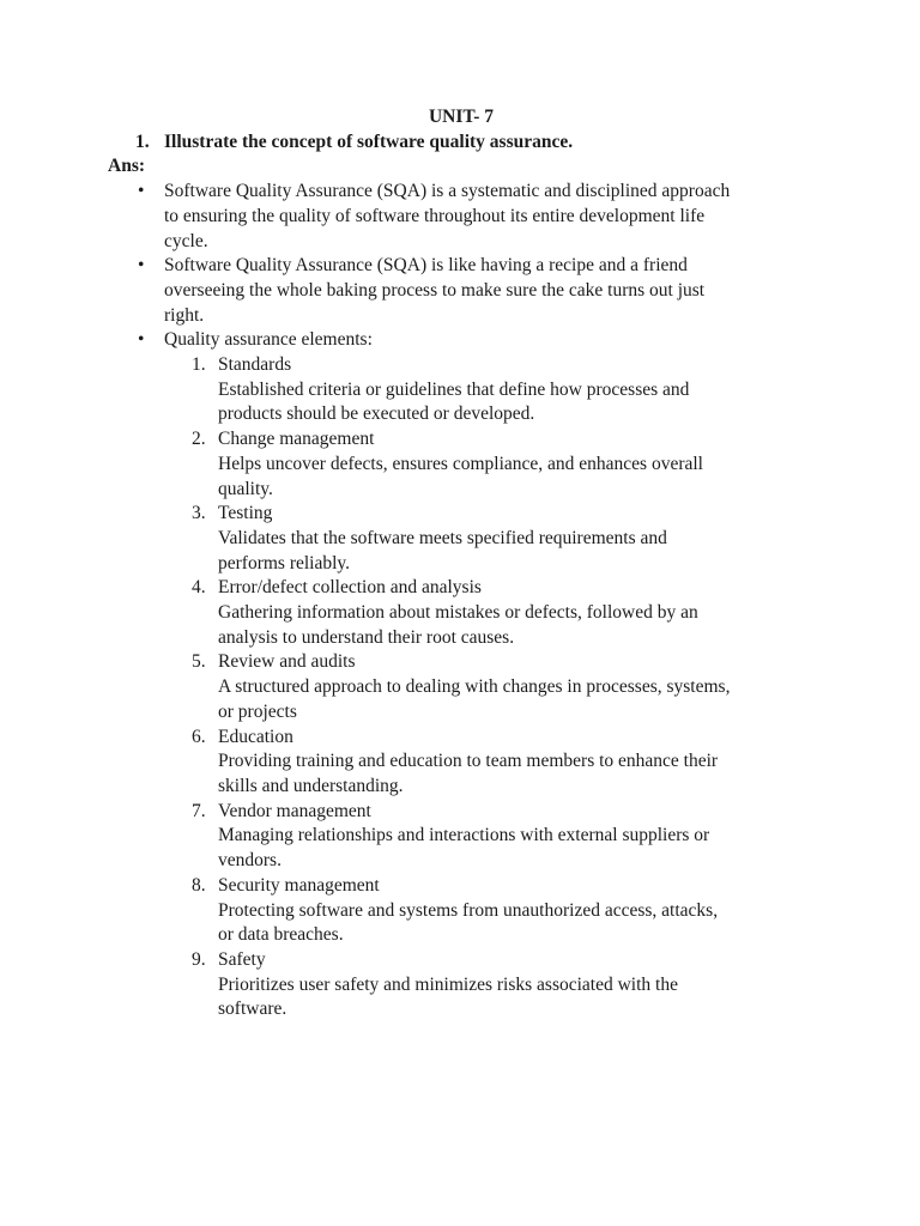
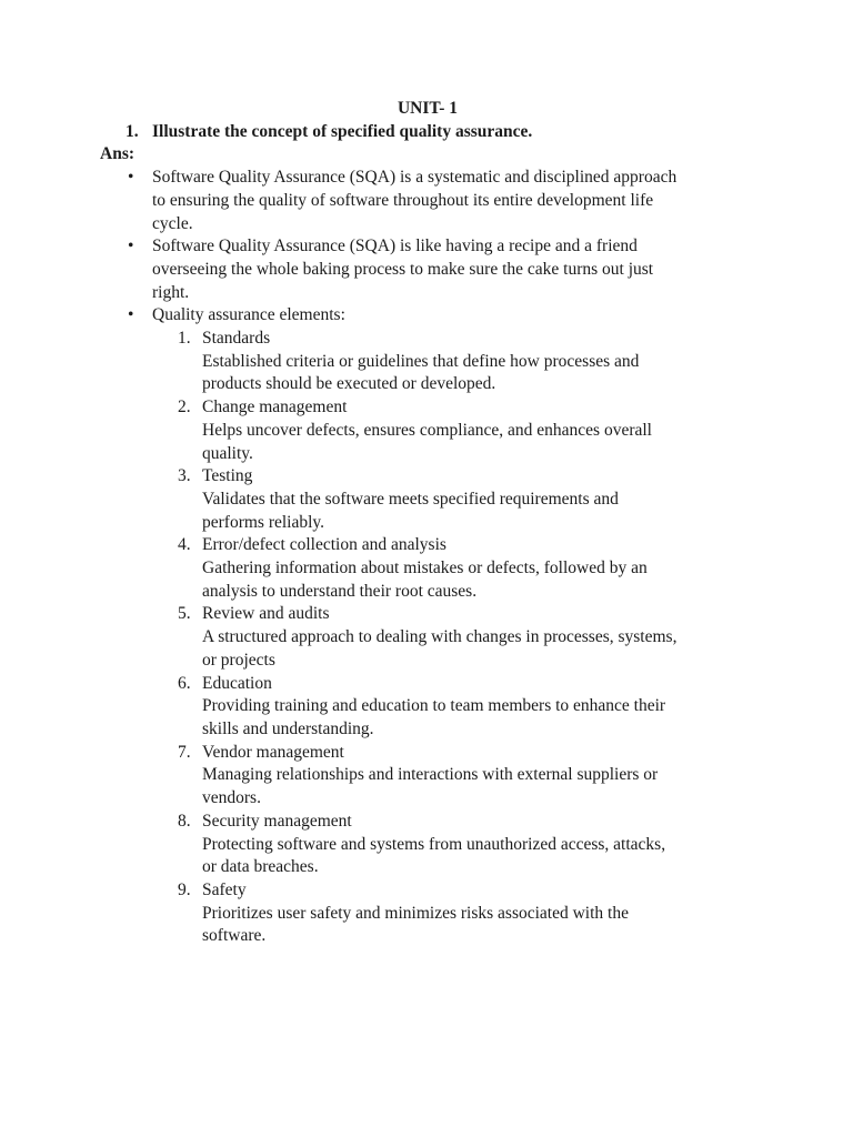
- UNIT- 7
+ UNIT- 1
  1.
- Illustrate the concept of software quality assurance.
+ Illustrate the concept of specified quality assurance.
  Ans:
  •
  Software Quality Assurance (SQA) is a systematic and disciplined approach
  to ensuring the quality of software throughout its entire development life
  cycle.
  •
  Software Quality Assurance (SQA) is like having a recipe and a friend
  overseeing the whole baking process to make sure the cake turns out just
  right.
  •
  Quality assurance elements:
  1.
  Standards
  Established criteria or guidelines that define how processes and
  products should be executed or developed.
  2.
  Change management
  Helps uncover defects, ensures compliance, and enhances overall
  quality.
  3.
  Testing
  Validates that the software meets specified requirements and
  performs reliably.
  4.
  Error/defect collection and analysis
  Gathering information about mistakes or defects, followed by an
  analysis to understand their root causes.
  5.
  Review and audits
  A structured approach to dealing with changes in processes, systems,
  or projects
  6.
  Education
  Providing training and education to team members to enhance their
  skills and understanding.
  7.
  Vendor management
  Managing relationships and interactions with external suppliers or
  vendors.
  8.
  Security management
  Protecting software and systems from unauthorized access, attacks,
  or data breaches.
  9.
  Safety
  Prioritizes user safety and minimizes risks associated with the
  software.
